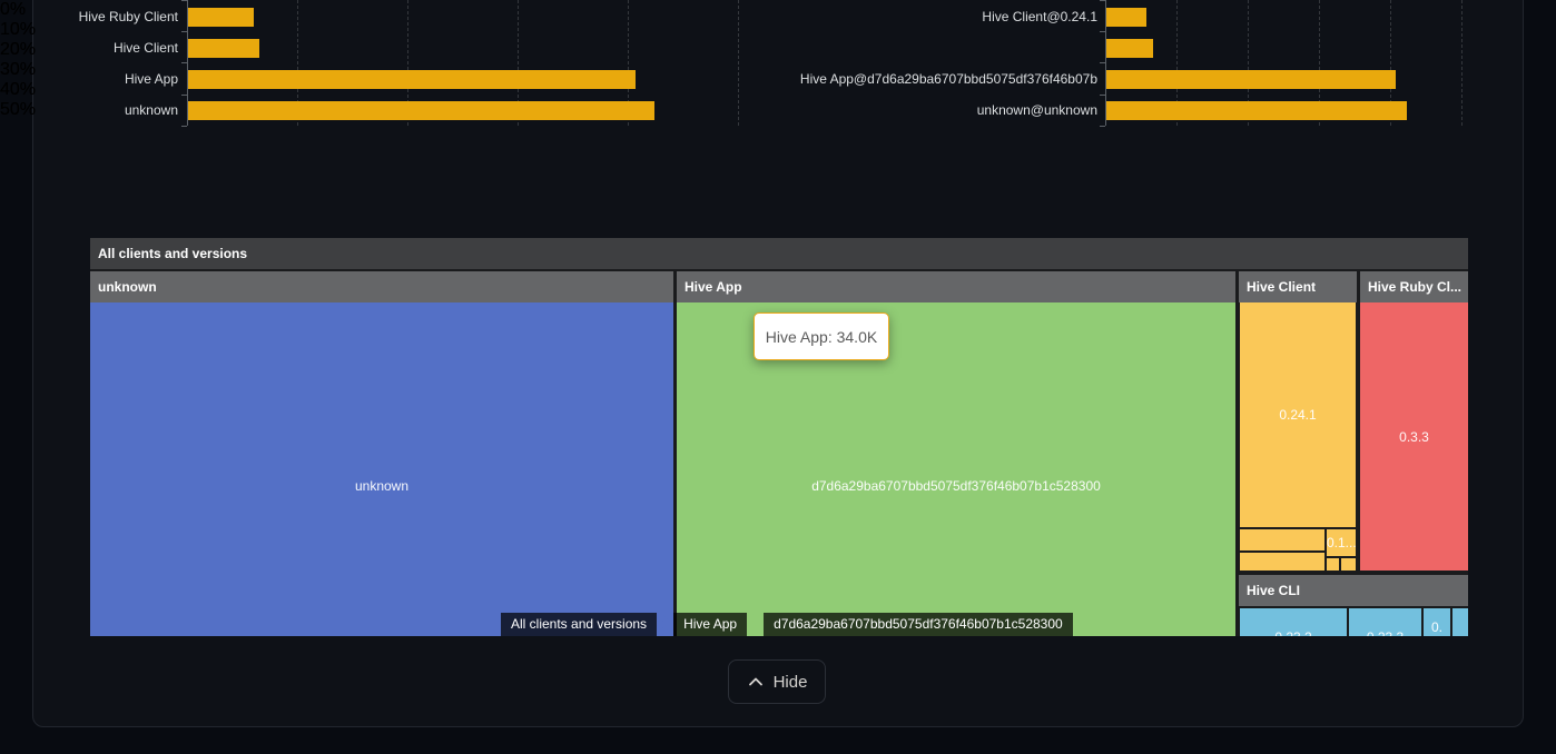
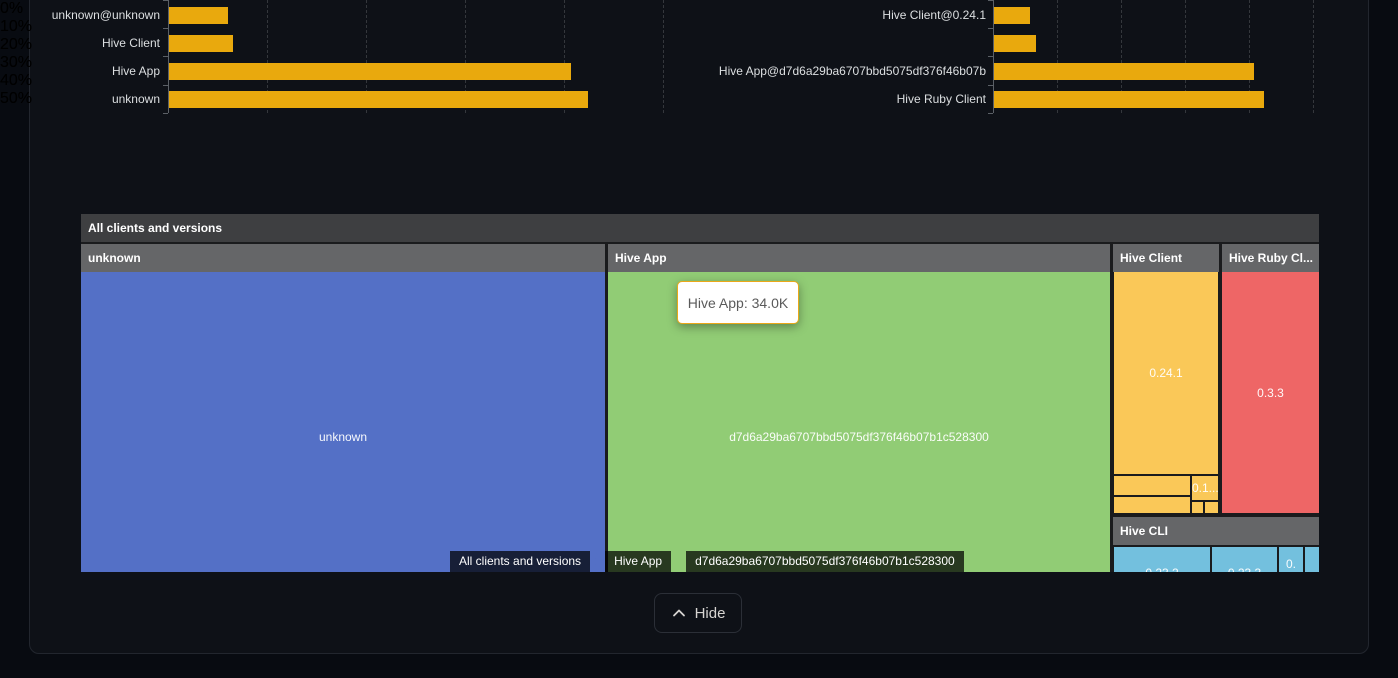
- Hive Ruby Client
+ unknown@unknown
  Hive Client
  Hive App
  unknown
  10%
  20%
  30%
  40%
  50%
  Hive Client@0.24.1
  Hive App@d7d6a29ba6707bbd5075df376f46b07b
- unknown@unknown
+ Hive Ruby Client
  All clients and versions
  unknown
  Hive App
  Hive Client
  Hive Ruby Cl...
  Hive CLI
  unknown
  d7d6a29ba6707bbd5075df376f46b07b1c528300
  0.24.1
  0.1...
  0.3.3
  0.
  All clients and versions
  Hive App
  d7d6a29ba6707bbd5075df376f46b07b1c528300
  Hive App: 34.0K
  Hide
